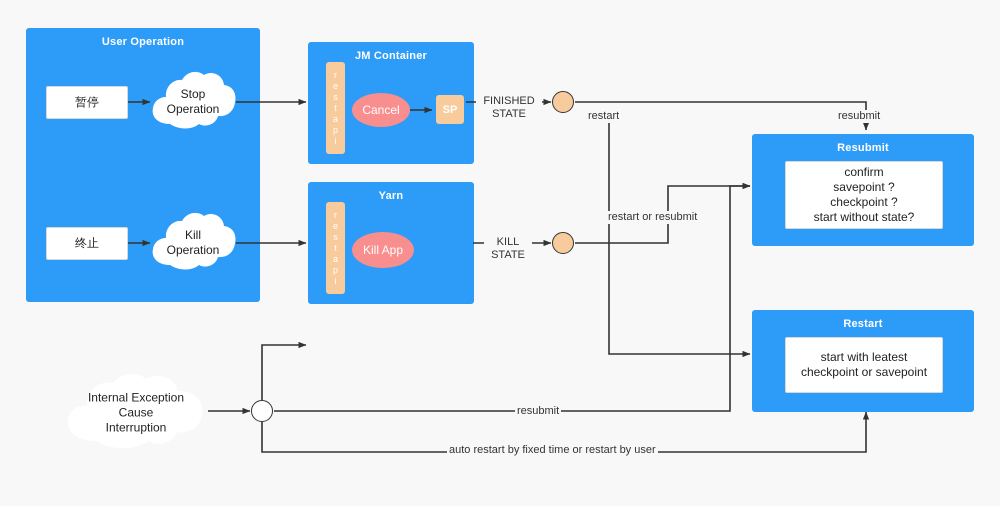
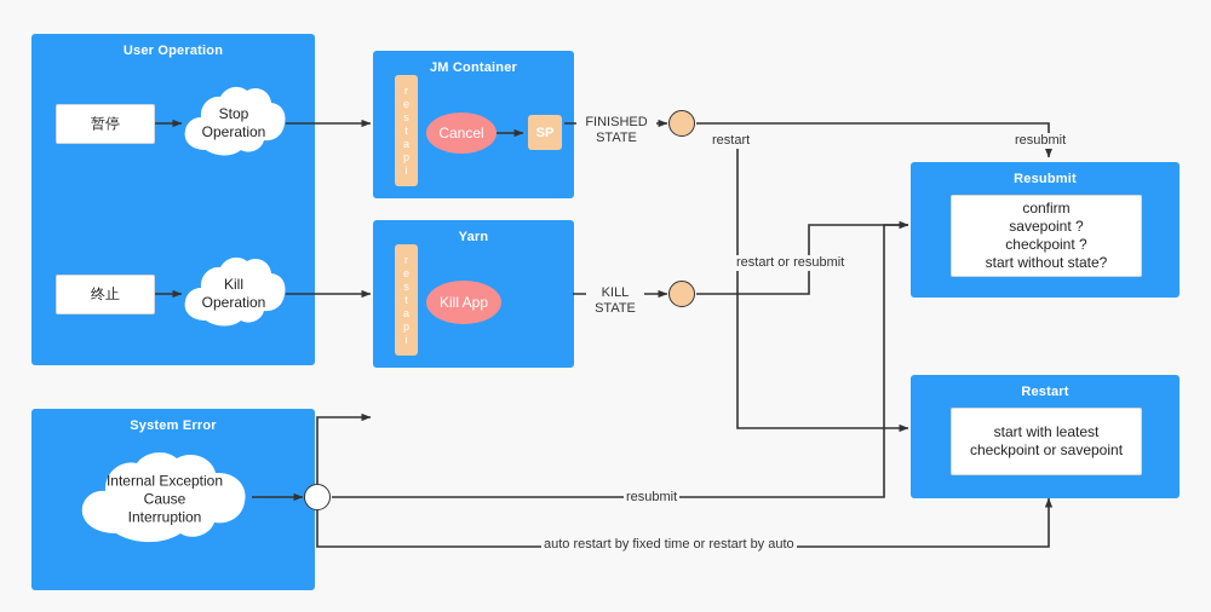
  User Operation
  暂停
  Stop
  Operation
  终止
  Kill
  Operation
  JM Container
  r
  e
  s
  t
  a
  p
  i
  Cancel
  SP
  Yarn
  r
  e
  s
  t
  a
  p
  i
  Kill App
+ System Error
  Internal Exception
  Cause
  Interruption
  Resubmit
  confirm
  savepoint ?
  checkpoint ?
  start without state?
  Restart
  start with leatest
  checkpoint or savepoint
  FINISHED
  STATE
  KILL
  STATE
  restart
  restart or resubmit
  resubmit
  resubmit
- auto restart by fixed time or restart by user
+ auto restart by fixed time or restart by auto
